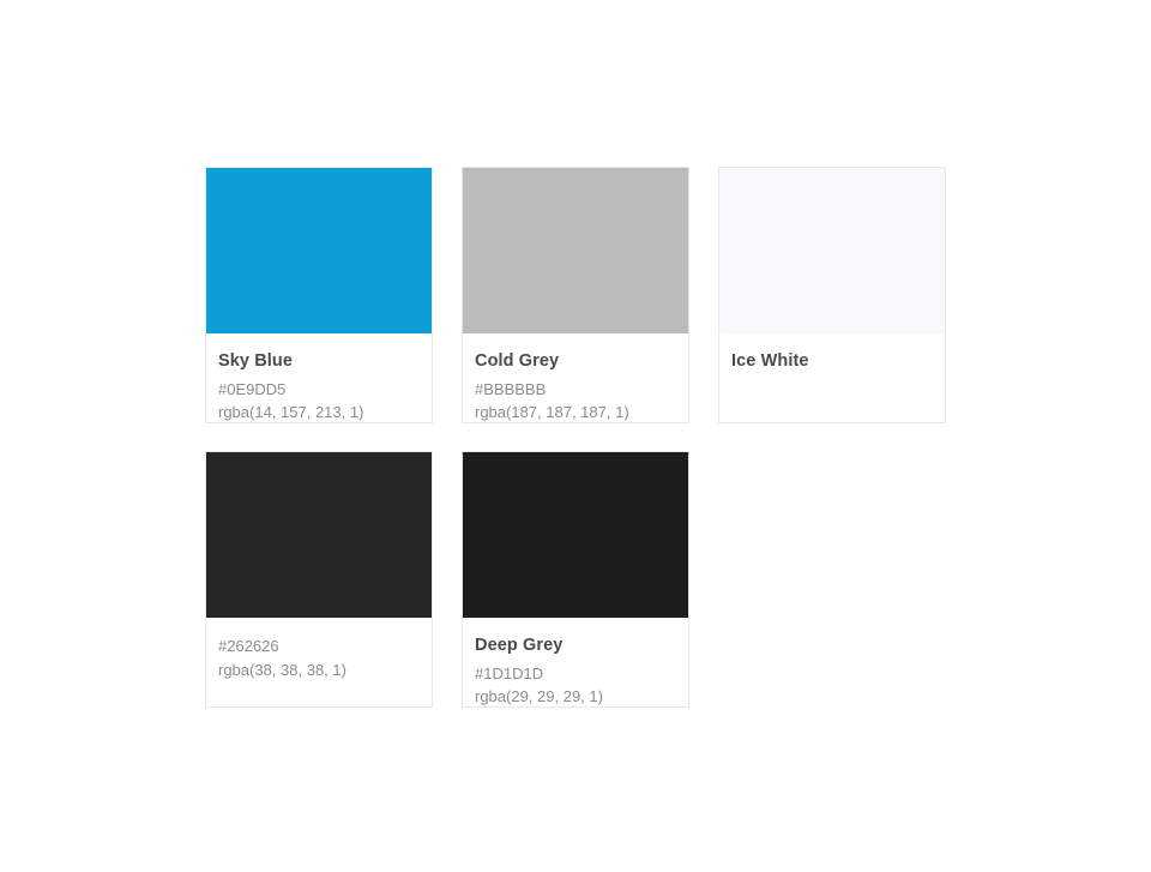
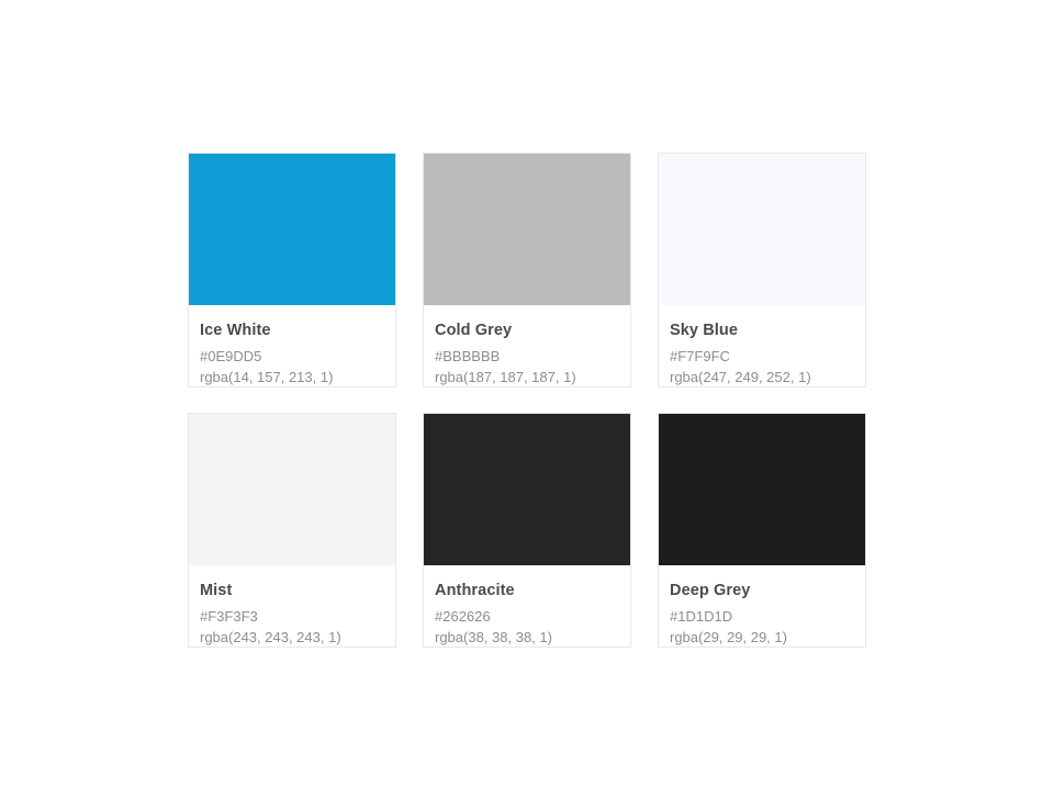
- Sky Blue
+ Ice White
  #0E9DD5
  rgba(14, 157, 213, 1)
  Cold Grey
  #BBBBBB
  rgba(187, 187, 187, 1)
- Ice White
+ Sky Blue
+ #F7F9FC
+ rgba(247, 249, 252, 1)
+ Mist
+ #F3F3F3
+ rgba(243, 243, 243, 1)
+ Anthracite
  #262626
  rgba(38, 38, 38, 1)
  Deep Grey
  #1D1D1D
  rgba(29, 29, 29, 1)
